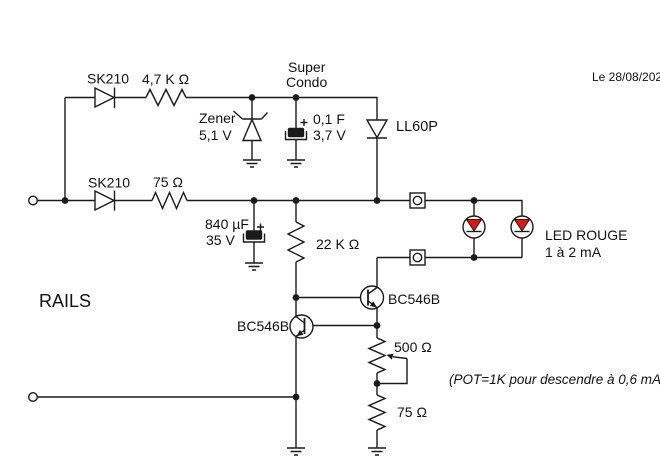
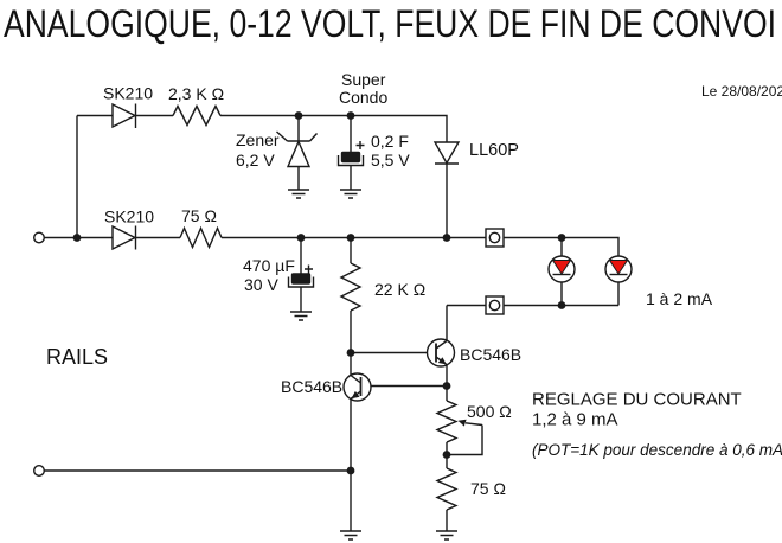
+ ANALOGIQUE, 0-12 VOLT, FEUX DE FIN DE CONVOI
  Le 28/08/202
  SK210
- 4,7 K Ω
+ 2,3 K Ω
  Super
  Condo
- 0,1 F
+ 0,2 F
- 3,7 V
+ 5,5 V
  Zener
- 5,1 V
+ 6,2 V
  LL60P
  SK210
  75 Ω
- 840 µF
+ 470 µF
- 35 V
+ 30 V
  22 K Ω
- LED ROUGE
  1 à 2 mA
  RAILS
  BC546B
  BC546B
  500 Ω
  75 Ω
+ REGLAGE DU COURANT
+ 1,2 à 9 mA
  (POT=1K pour descendre à 0,6 mA
